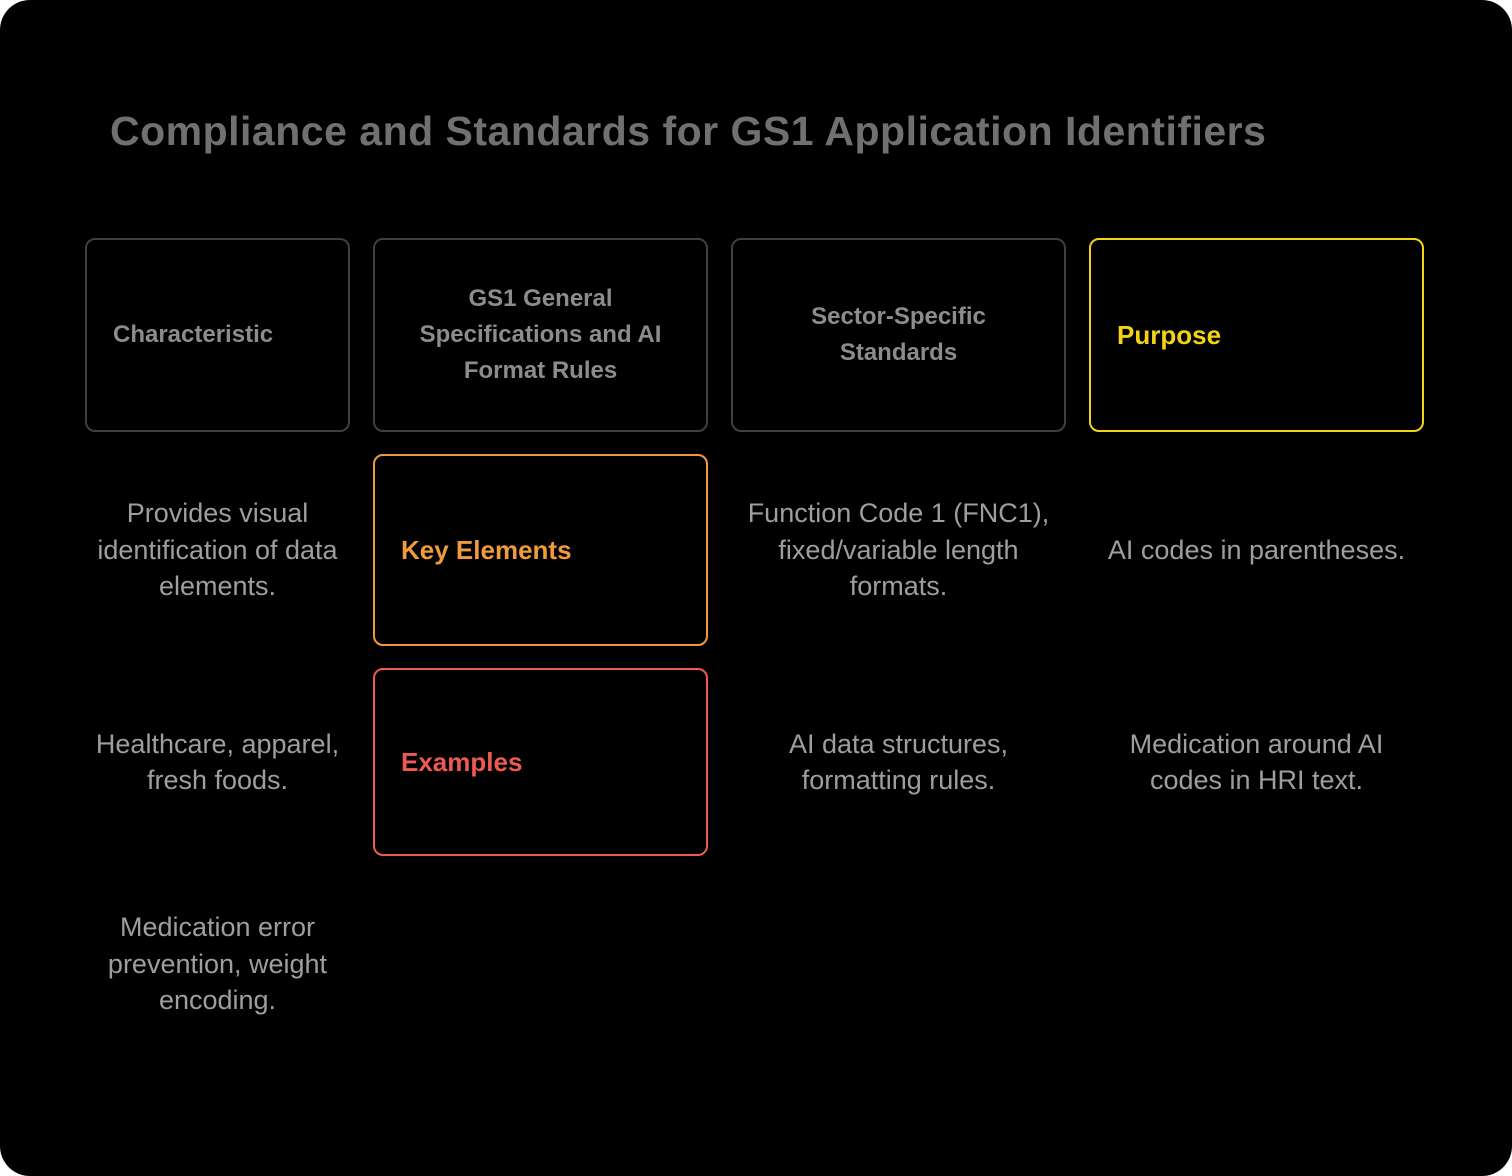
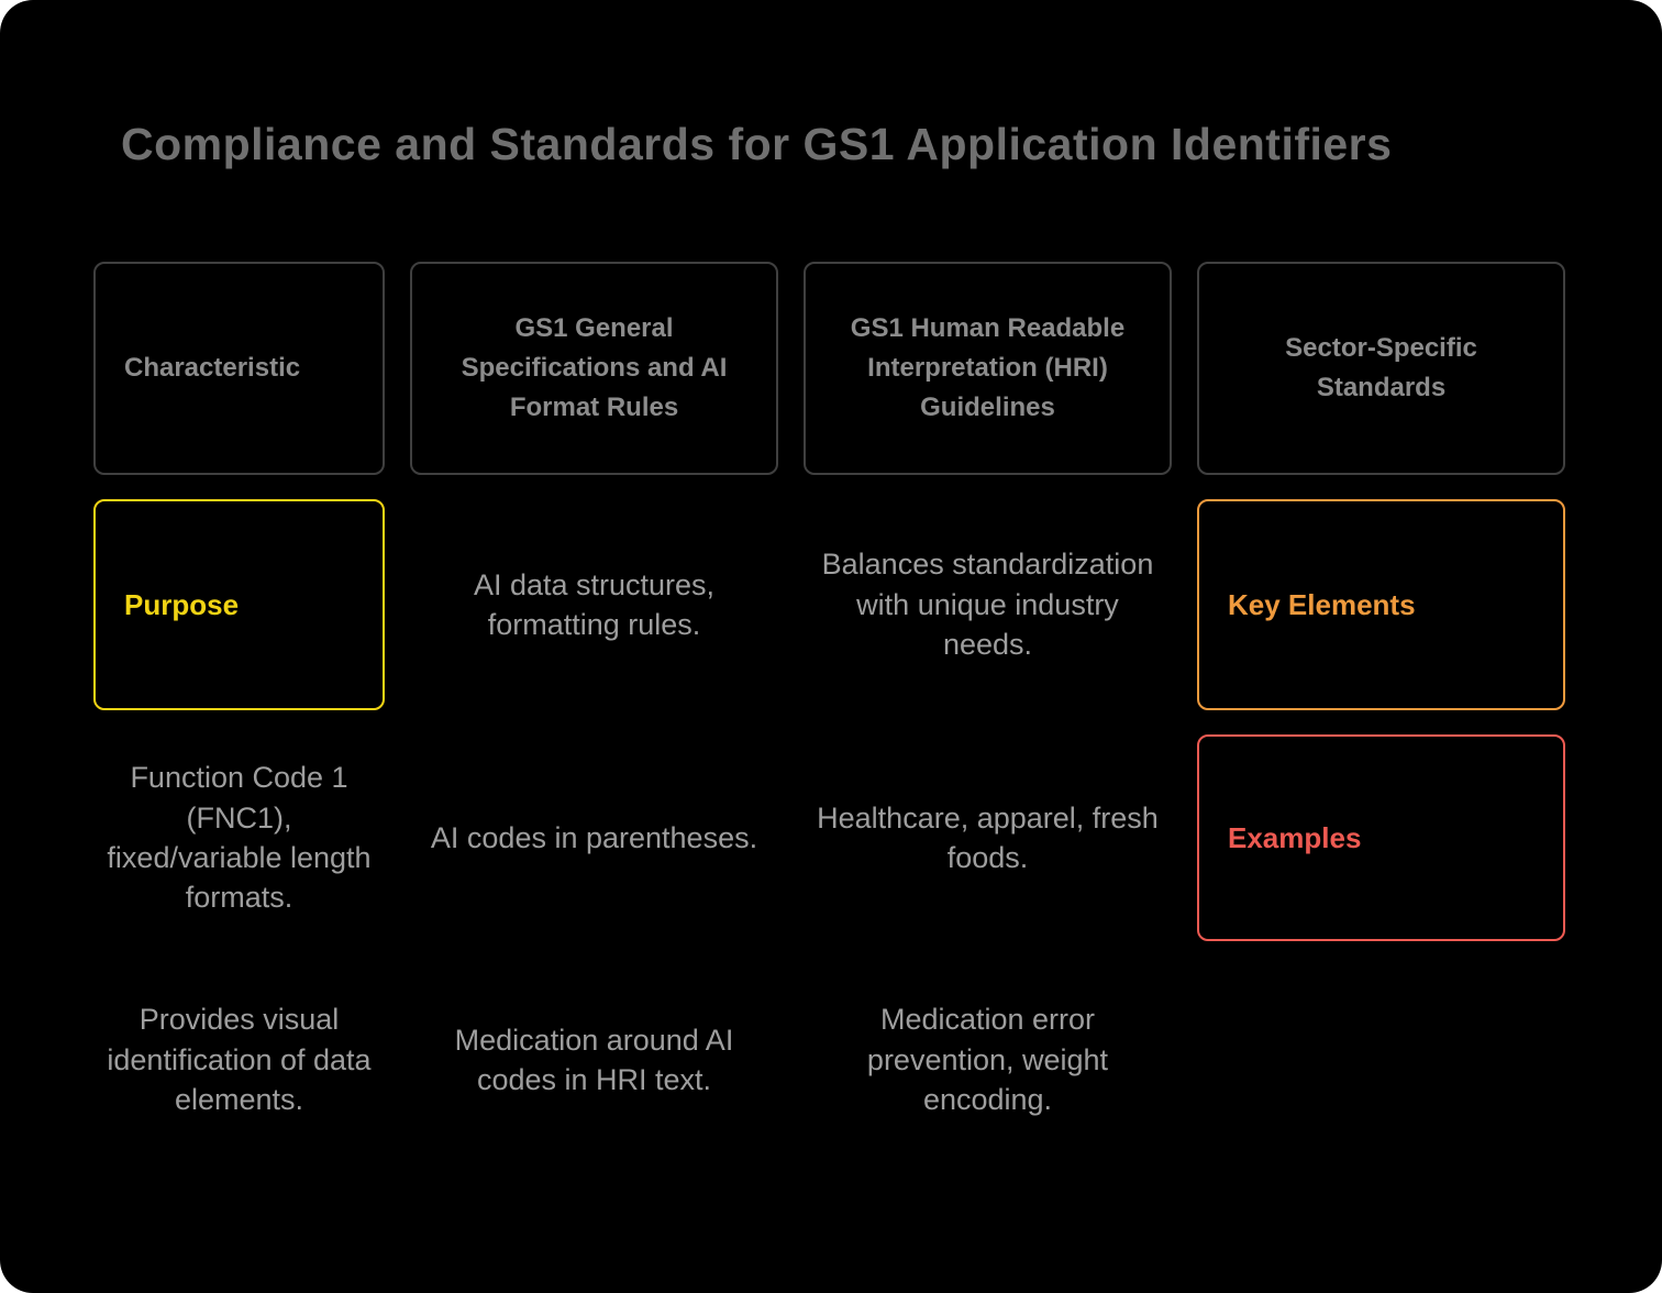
  Compliance and Standards for GS1 Application Identifiers
  Characteristic
  GS1 General Specifications and AI Format Rules
+ GS1 Human Readable Interpretation (HRI) Guidelines
  Sector-Specific Standards
  Purpose
- Provides visual identification of data elements.
+ AI data structures, formatting rules.
+ Balances standardization with unique industry needs.
  Key Elements
  Function Code 1 (FNC1), fixed/variable length formats.
  AI codes in parentheses.
  Healthcare, apparel, fresh foods.
  Examples
- AI data structures, formatting rules.
+ Provides visual identification of data elements.
  Medication around AI codes in HRI text.
  Medication error prevention, weight encoding.
